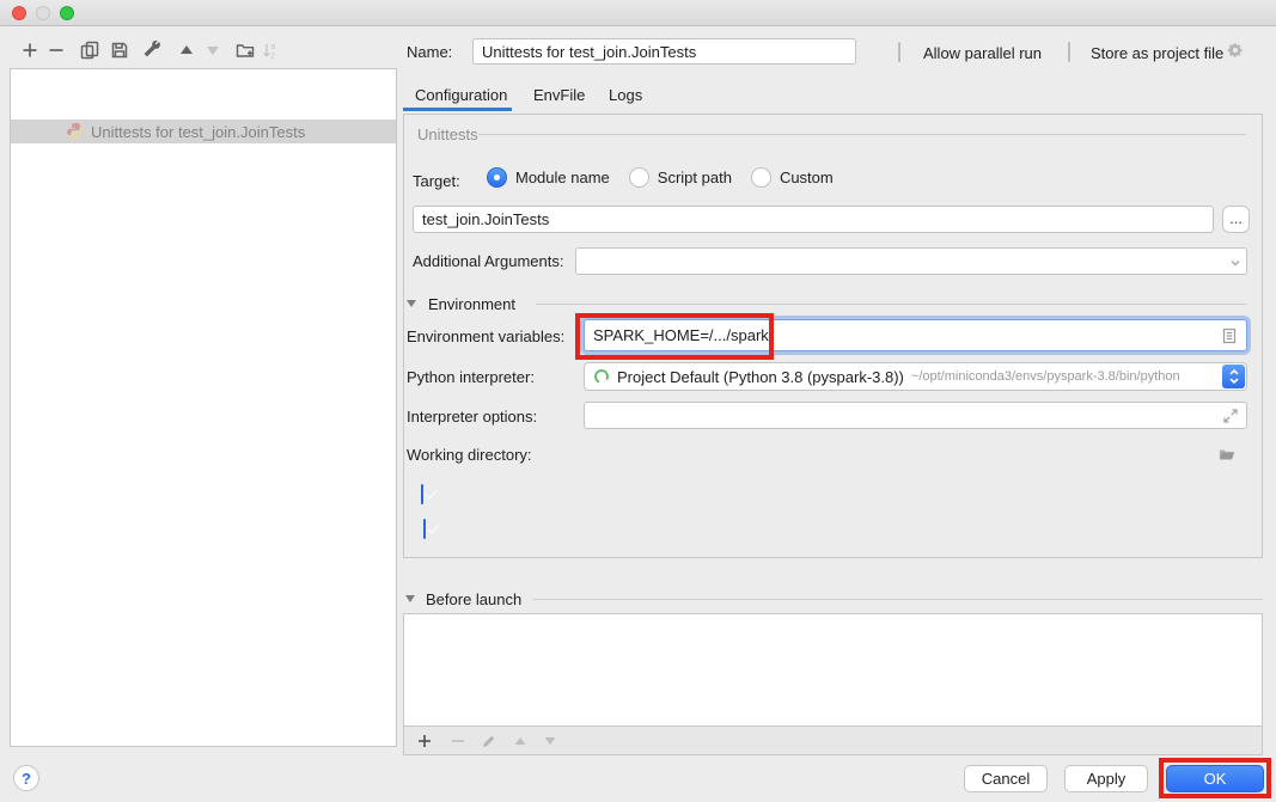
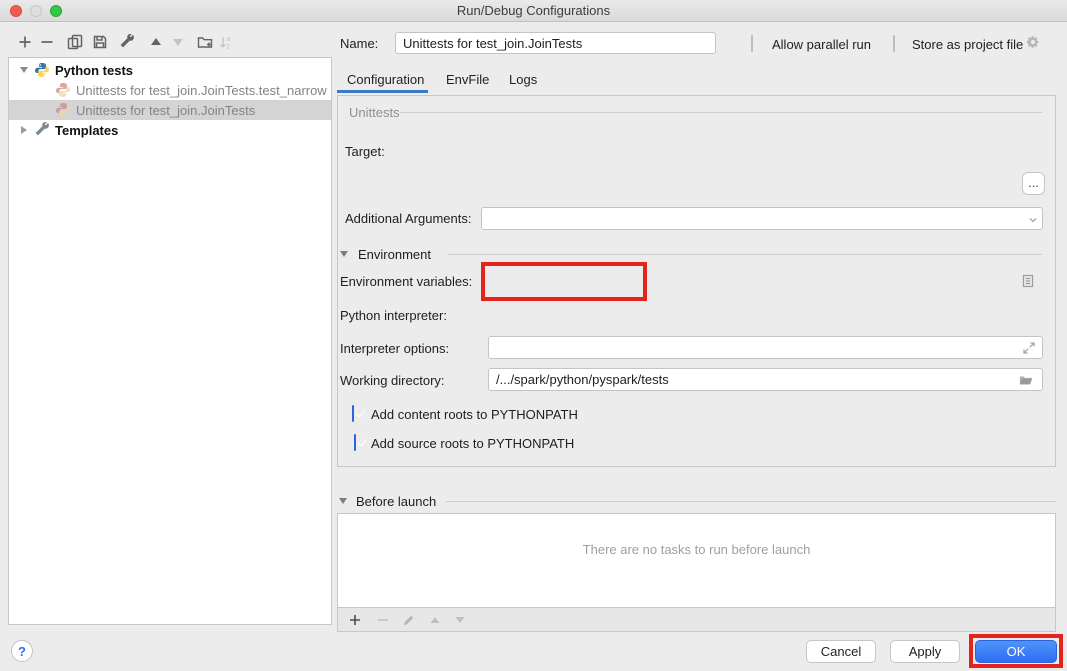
+ Run/Debug Configurations
+ Python tests
+ Unittests for test_join.JoinTests.test_narrow
  Unittests for test_join.JoinTests
+ Templates
  Name:
  Unittests for test_join.JoinTests
  Allow parallel run
  Store as project file
  Configuration
  EnvFile
  Logs
  Unittests
  Target:
- Module name
- Script path
- Custom
- test_join.JoinTests
  ...
  Additional Arguments:
  Environment
  Environment variables:
- SPARK_HOME=/.../spark
  Python interpreter:
- Project Default (Python 3.8 (pyspark-3.8))
- ~/opt/miniconda3/envs/pyspark-3.8/bin/python
  Interpreter options:
  Working directory:
+ /.../spark/python/pyspark/tests
+ Add content roots to PYTHONPATH
+ Add source roots to PYTHONPATH
  Before launch
+ There are no tasks to run before launch
  ?
  Cancel
  Apply
  OK
